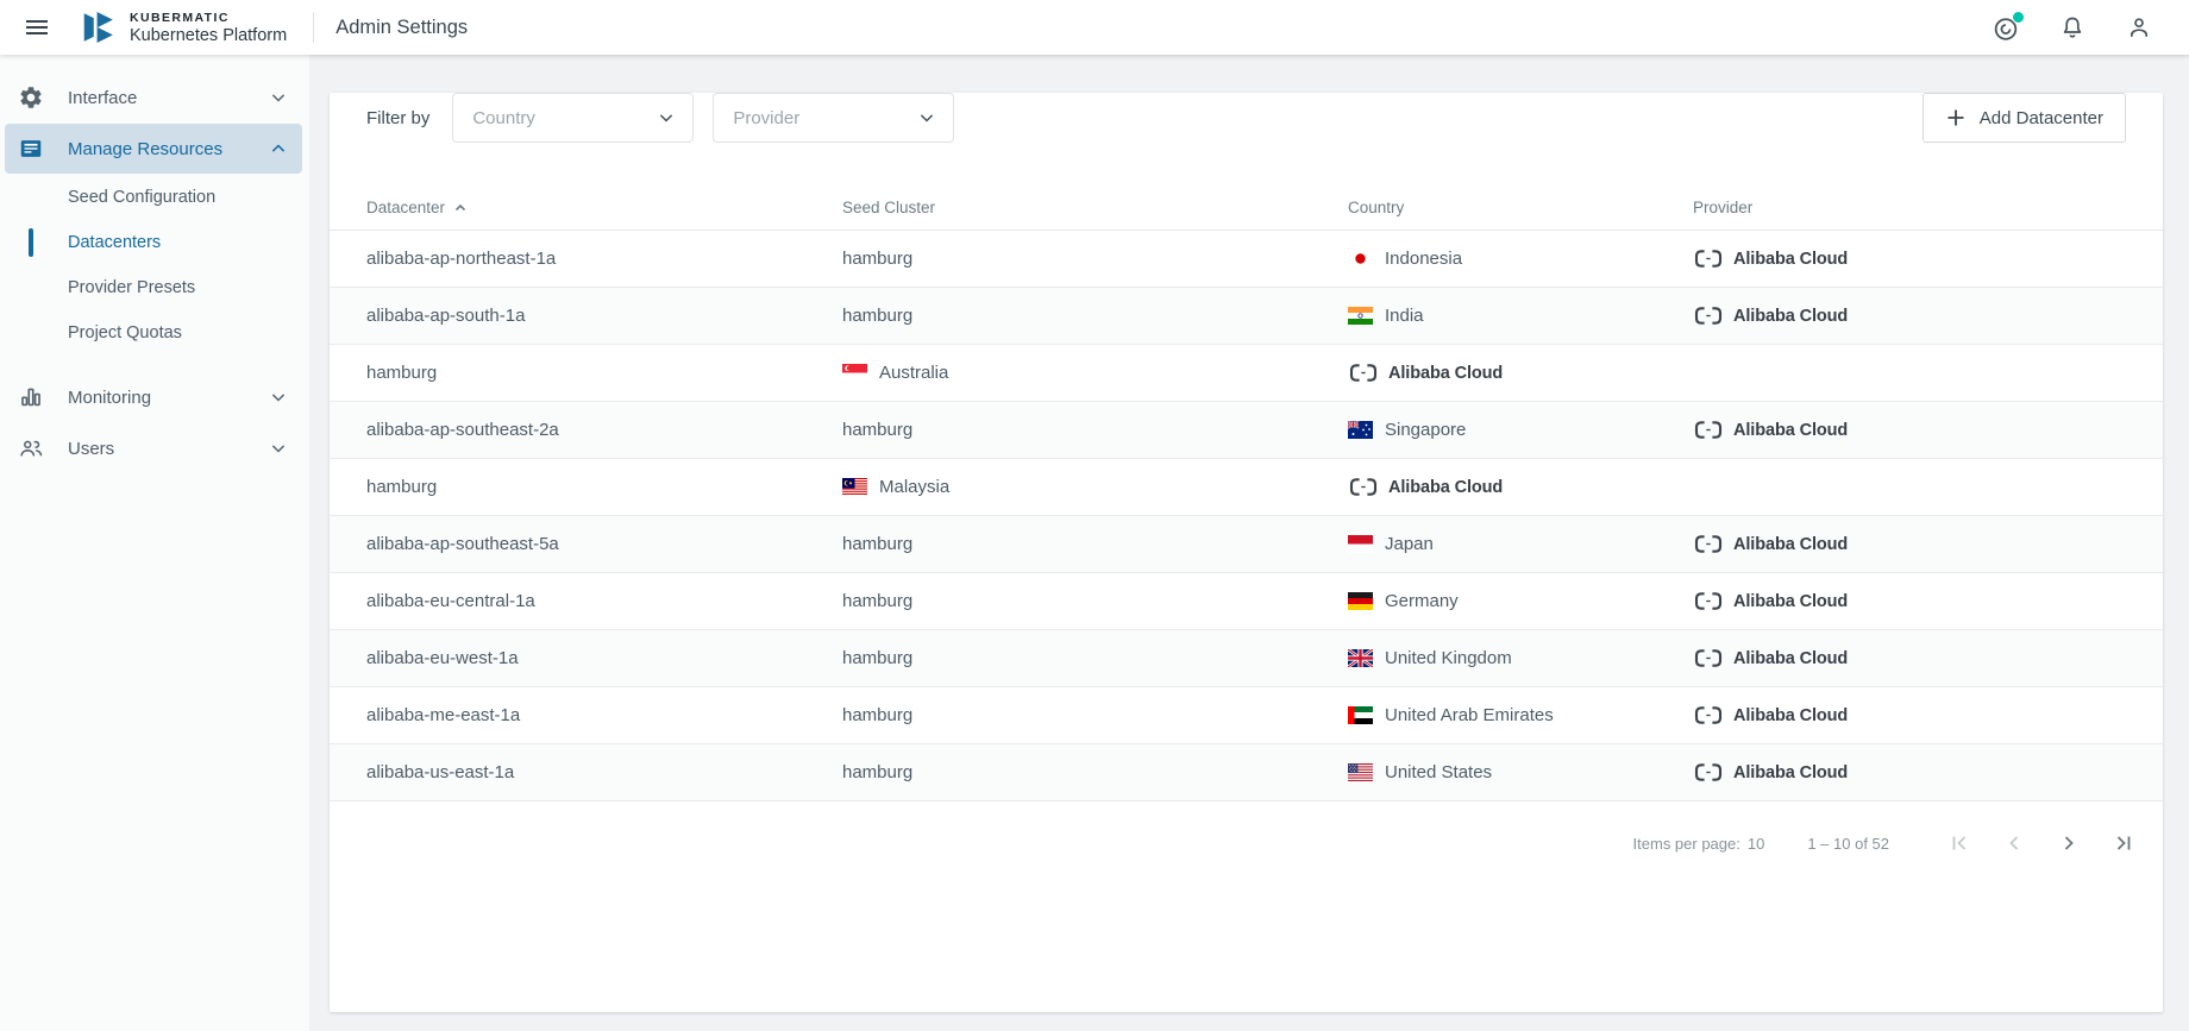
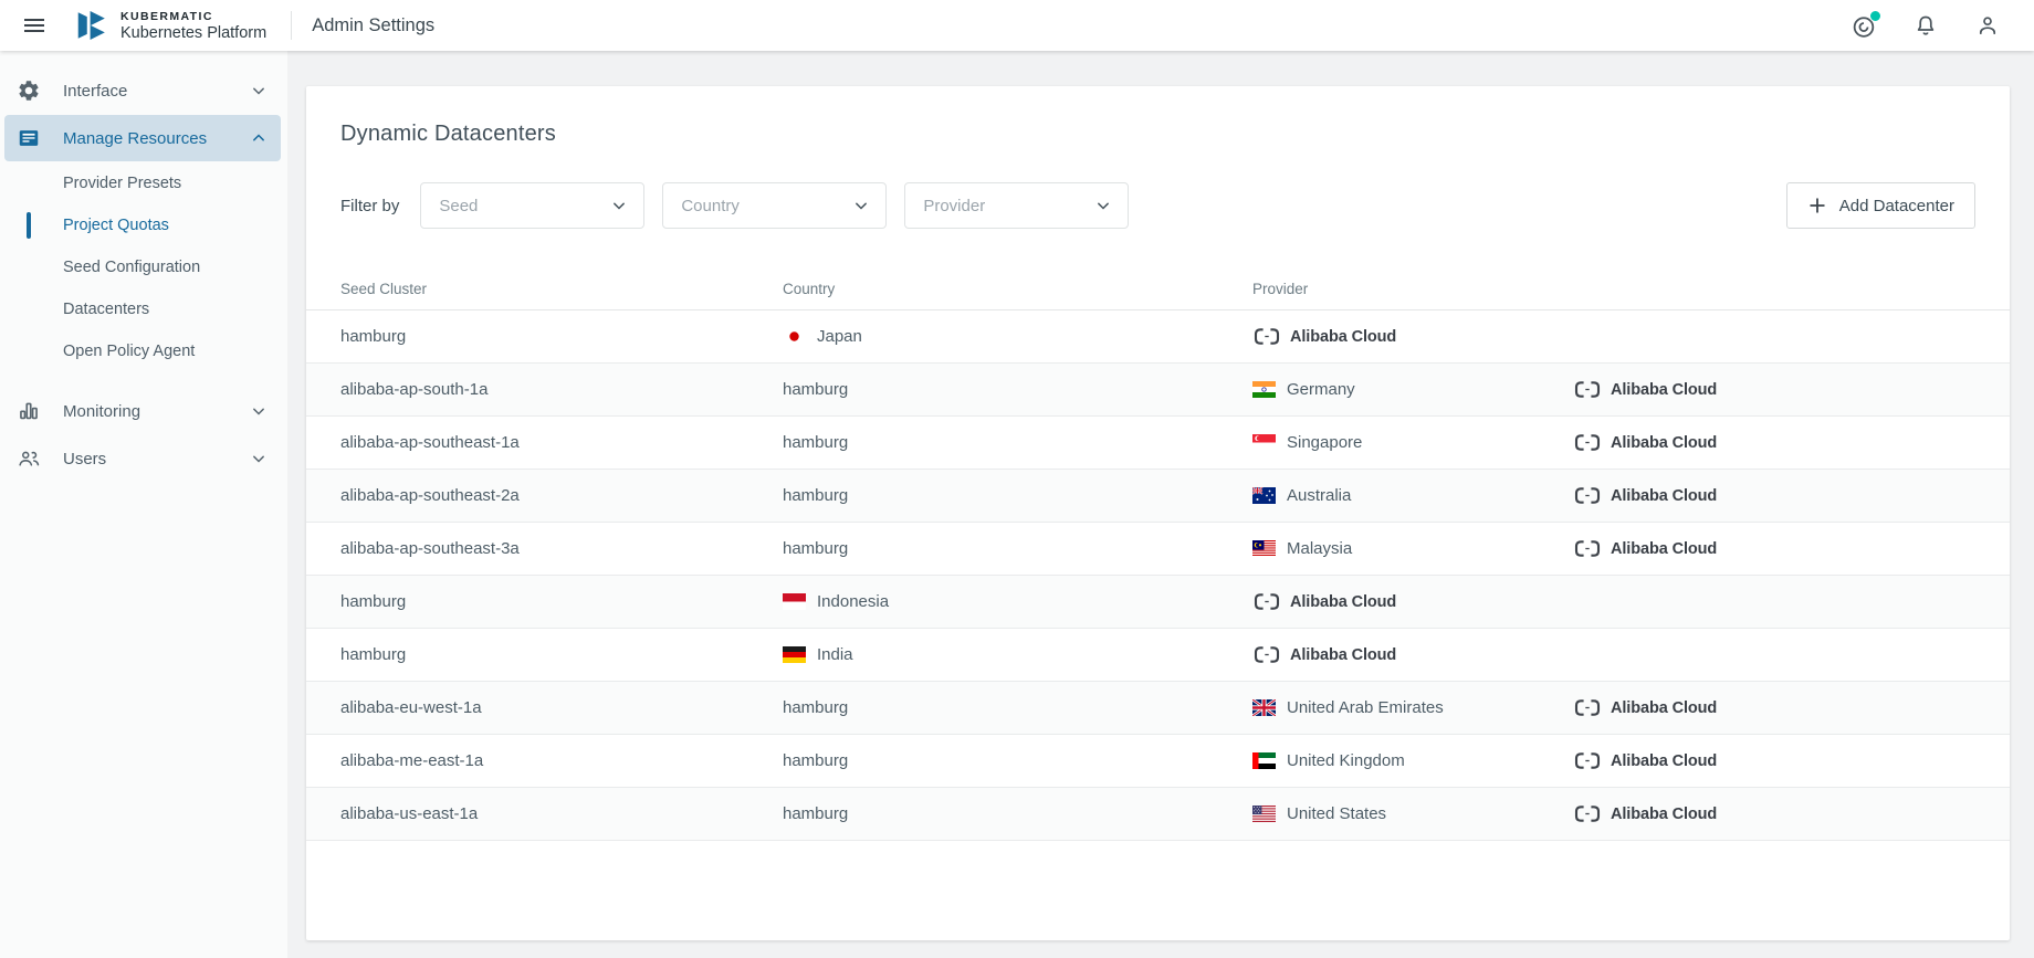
  KUBERMATIC
  Kubernetes Platform
  Admin Settings
  Interface
  Manage Resources
- Seed Configuration
+ Provider Presets
- Datacenters
+ Project Quotas
- Provider Presets
+ Seed Configuration
- Project Quotas
+ Datacenters
+ Open Policy Agent
  Monitoring
  Users
+ Dynamic Datacenters
  Filter by
+ Seed
  Country
  Provider
  Add Datacenter
- Datacenter
  Seed Cluster
  Country
  Provider
- alibaba-ap-northeast-1a
  hamburg
- Indonesia
+ Japan
  Alibaba Cloud
  alibaba-ap-south-1a
  hamburg
- India
+ Germany
  Alibaba Cloud
+ alibaba-ap-southeast-1a
  hamburg
- Australia
+ Singapore
  Alibaba Cloud
  alibaba-ap-southeast-2a
  hamburg
- Singapore
+ Australia
  Alibaba Cloud
+ alibaba-ap-southeast-3a
  hamburg
  Malaysia
  Alibaba Cloud
- alibaba-ap-southeast-5a
  hamburg
- Japan
+ Indonesia
  Alibaba Cloud
- alibaba-eu-central-1a
  hamburg
- Germany
+ India
  Alibaba Cloud
  alibaba-eu-west-1a
  hamburg
- United Kingdom
+ United Arab Emirates
  Alibaba Cloud
  alibaba-me-east-1a
  hamburg
- United Arab Emirates
+ United Kingdom
  Alibaba Cloud
  alibaba-us-east-1a
  hamburg
  United States
  Alibaba Cloud
- Items per page:
- 10
- 1 – 10 of 52
